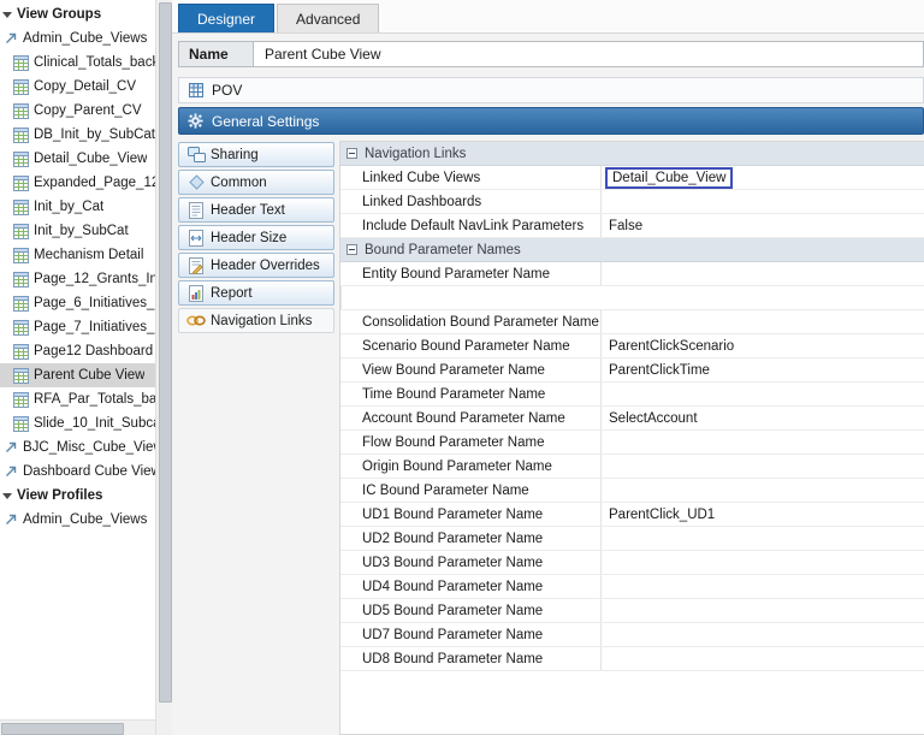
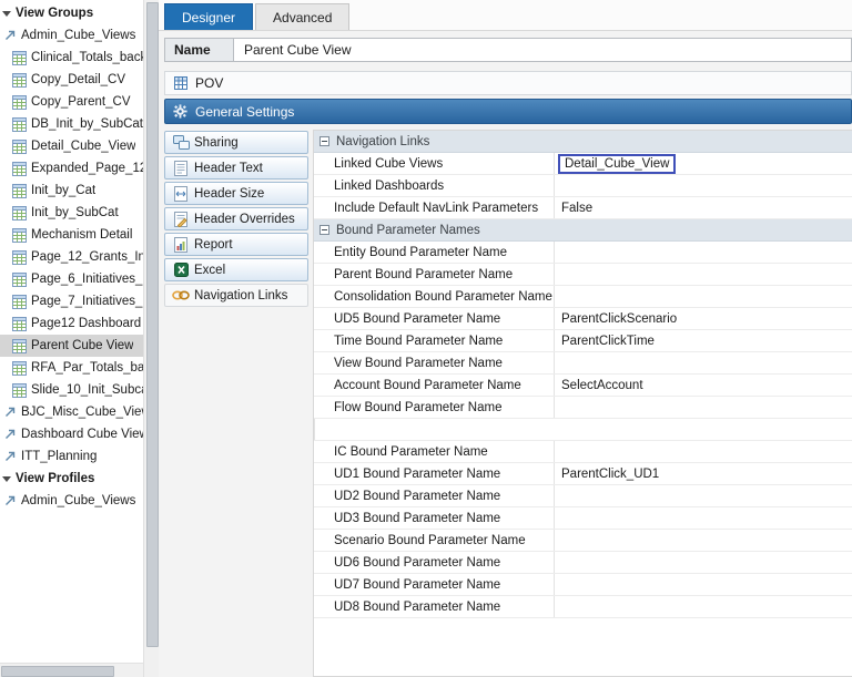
  View Groups
  Admin_Cube_Views
  Clinical_Totals_bac
  Copy_Detail_CV
  Copy_Parent_CV
  DB_Init_by_SubCat
  Detail_Cube_View
  Init_by_Cat
  Init_by_SubCat
  Mechanism Detail
  Page_6_Initiatives_
  Page12 Dashboard
  Parent Cube View
  RFA_Par_Totals_ba
  BJC_Misc_Cube_Vie
  Dashboard Cube Vie
+ ITT_Planning
  View Profiles
  Admin_Cube_Views
  Designer
  Advanced
  Name
  Parent Cube View
  POV
  General Settings
  Sharing
- Common
  Header Text
  Header Size
  Header Overrides
  Report
+ Excel
  Navigation Links
  Navigation Links
  Linked Cube Views
  Detail_Cube_View
  Linked Dashboards
  Include Default NavLink Parameters
  False
  Bound Parameter Names
  Entity Bound Parameter Name
+ Parent Bound Parameter Name
  Consolidation Bound Parameter Name
- Scenario Bound Parameter Name
+ UD5 Bound Parameter Name
  ParentClickScenario
- View Bound Parameter Name
+ Time Bound Parameter Name
  ParentClickTime
- Time Bound Parameter Name
+ View Bound Parameter Name
  Account Bound Parameter Name
  SelectAccount
  Flow Bound Parameter Name
- Origin Bound Parameter Name
  IC Bound Parameter Name
  UD1 Bound Parameter Name
  ParentClick_UD1
  UD2 Bound Parameter Name
  UD3 Bound Parameter Name
- UD4 Bound Parameter Name
- UD5 Bound Parameter Name
+ Scenario Bound Parameter Name
+ UD6 Bound Parameter Name
  UD7 Bound Parameter Name
  UD8 Bound Parameter Name
